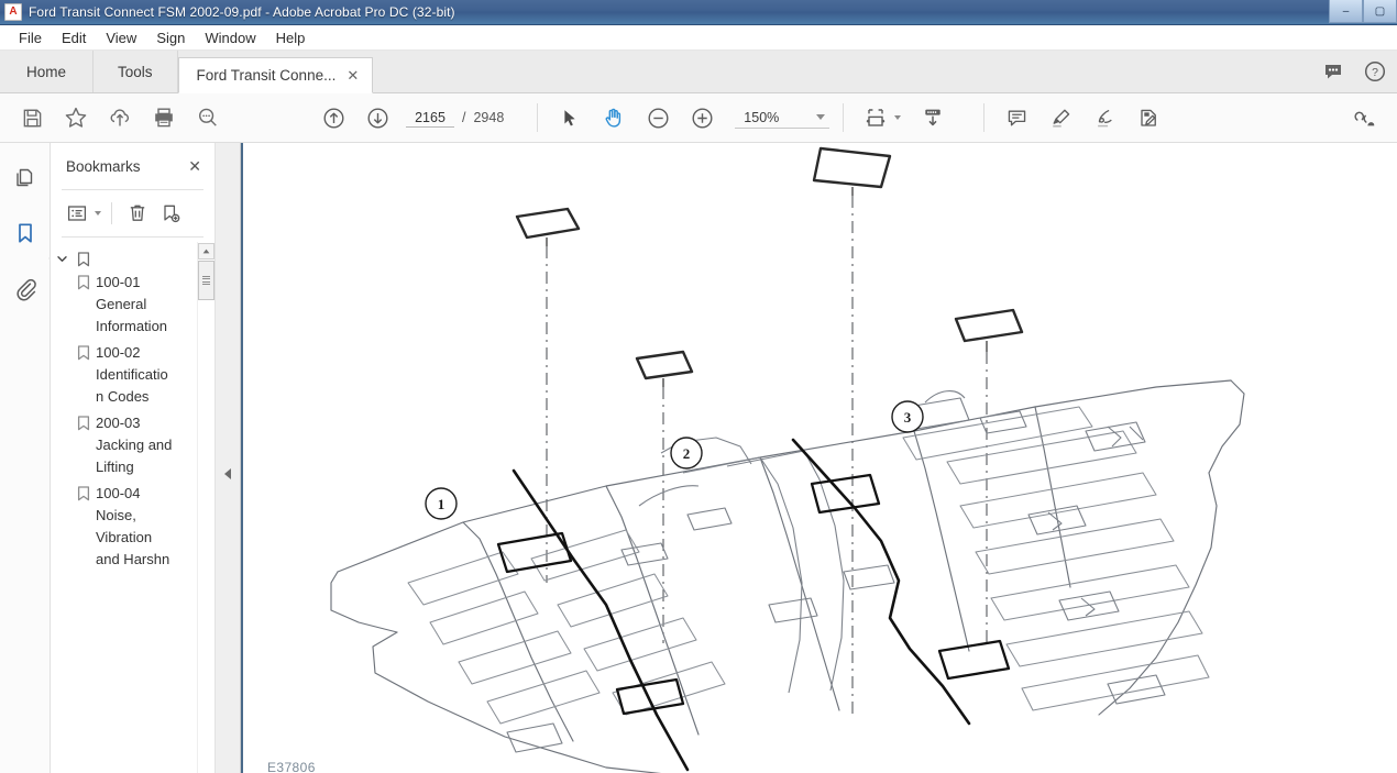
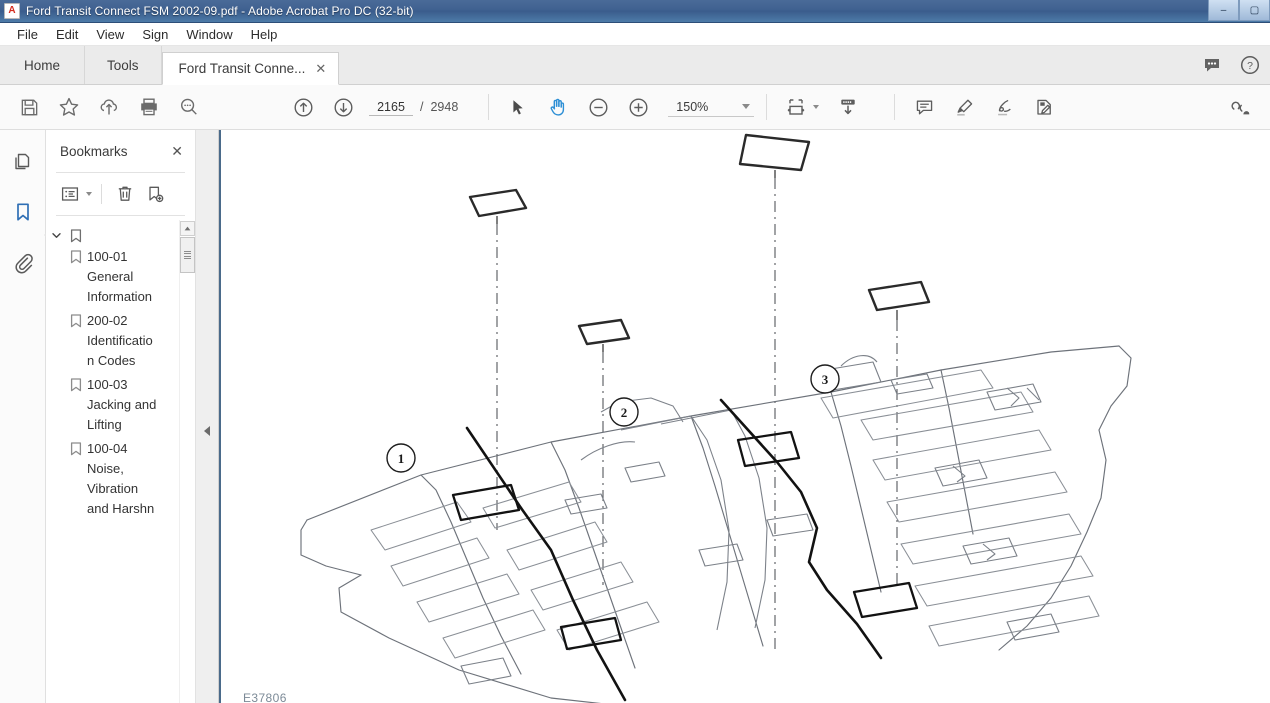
  A
  Ford Transit Connect FSM 2002-09.pdf - Adobe Acrobat Pro DC (32-bit)
  –
  ▢
  File
  Edit
  View
  Sign
  Window
  Help
  Home
  Tools
  Ford Transit Conne...
  ✕
  ?
  2165
  /
  2948
  150%
  Bookmarks
  ✕
  100-01 General Information
- 100-02 Identification Codes
+ 200-02 Identification Codes
- 200-03 Jacking and Lifting
+ 100-03 Jacking and Lifting
  100-04 Noise, Vibration and Harshn
  1
  2
  3
  E37806
